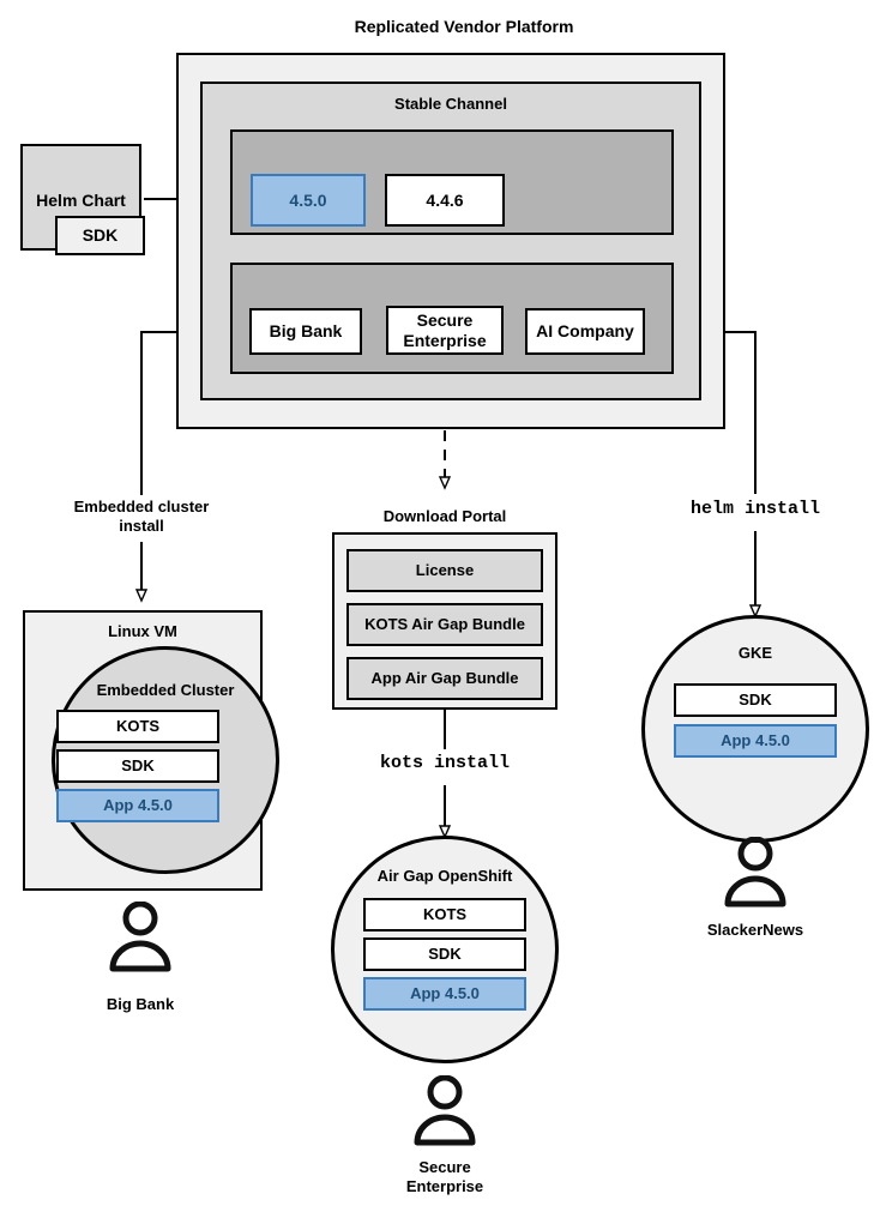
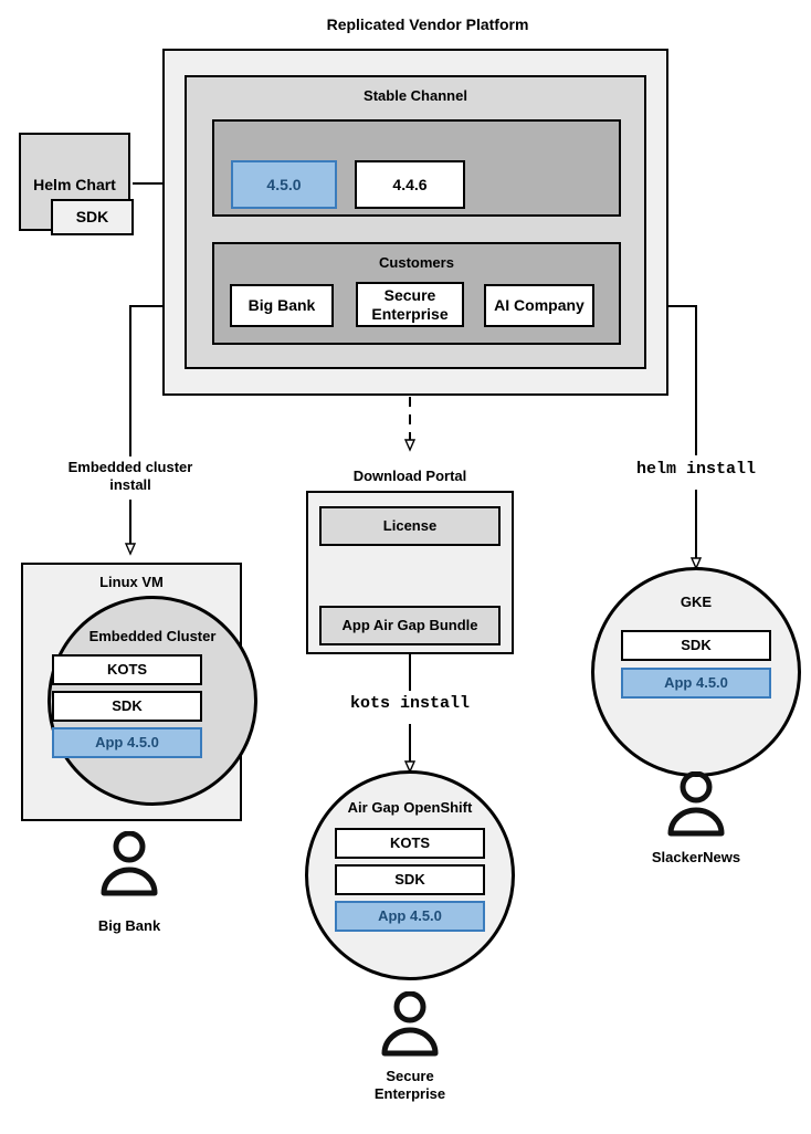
  Replicated Vendor Platform
  Stable Channel
  4.5.0
  4.4.6
+ Customers
  Big Bank
  Secure
  Enterprise
  AI Company
  Helm Chart
  SDK
  Embedded cluster
  install
  kots install
  helm install
  Download Portal
  License
- KOTS Air Gap Bundle
  App Air Gap Bundle
  Linux VM
  Embedded Cluster
  KOTS
  SDK
  App 4.5.0
  Big Bank
  Air Gap OpenShift
  KOTS
  SDK
  App 4.5.0
  Secure
  Enterprise
  GKE
  SDK
  App 4.5.0
  SlackerNews
